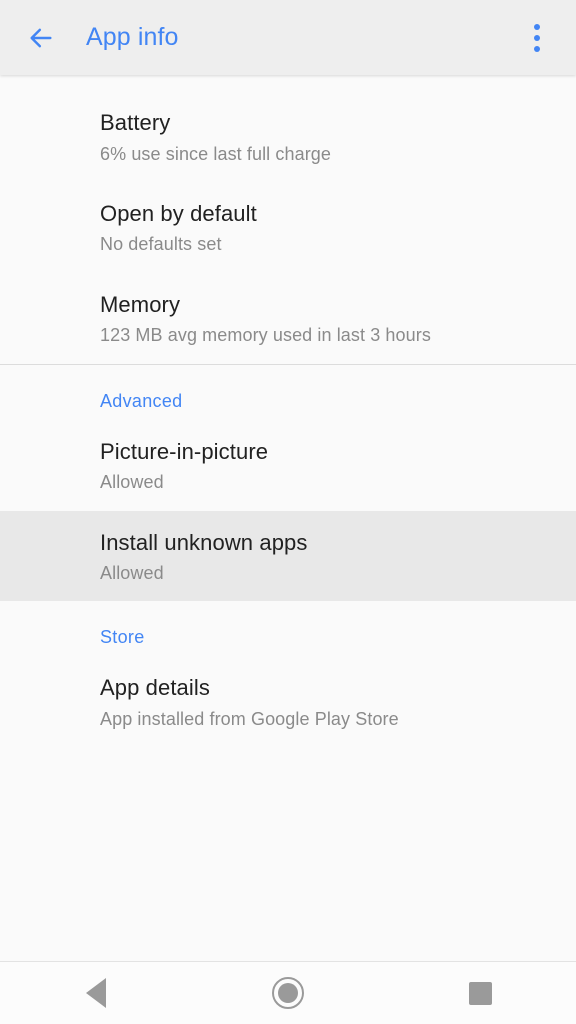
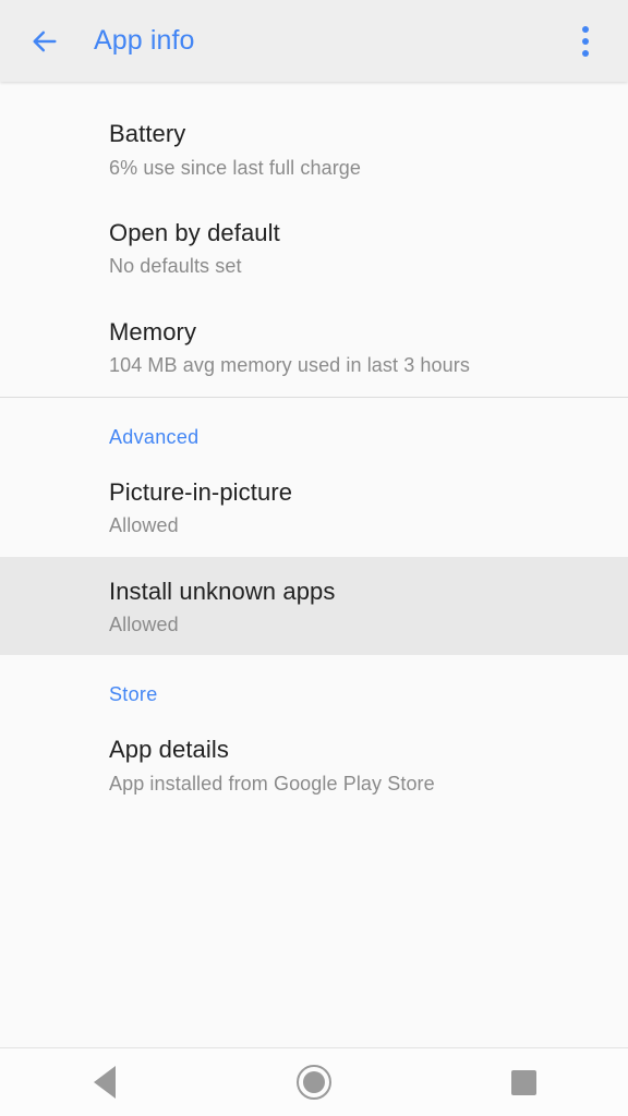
  App info
  Battery
  6% use since last full charge
  Open by default
  No defaults set
  Memory
- 123 MB avg memory used in last 3 hours
+ 104 MB avg memory used in last 3 hours
  Advanced
  Picture-in-picture
  Allowed
  Install unknown apps
  Allowed
  Store
  App details
  App installed from Google Play Store
